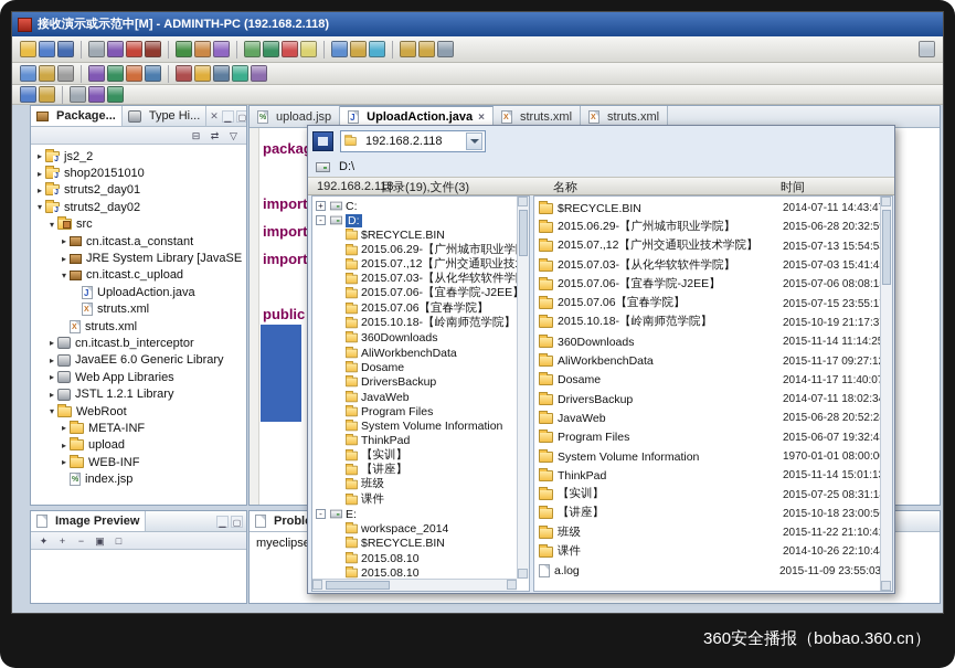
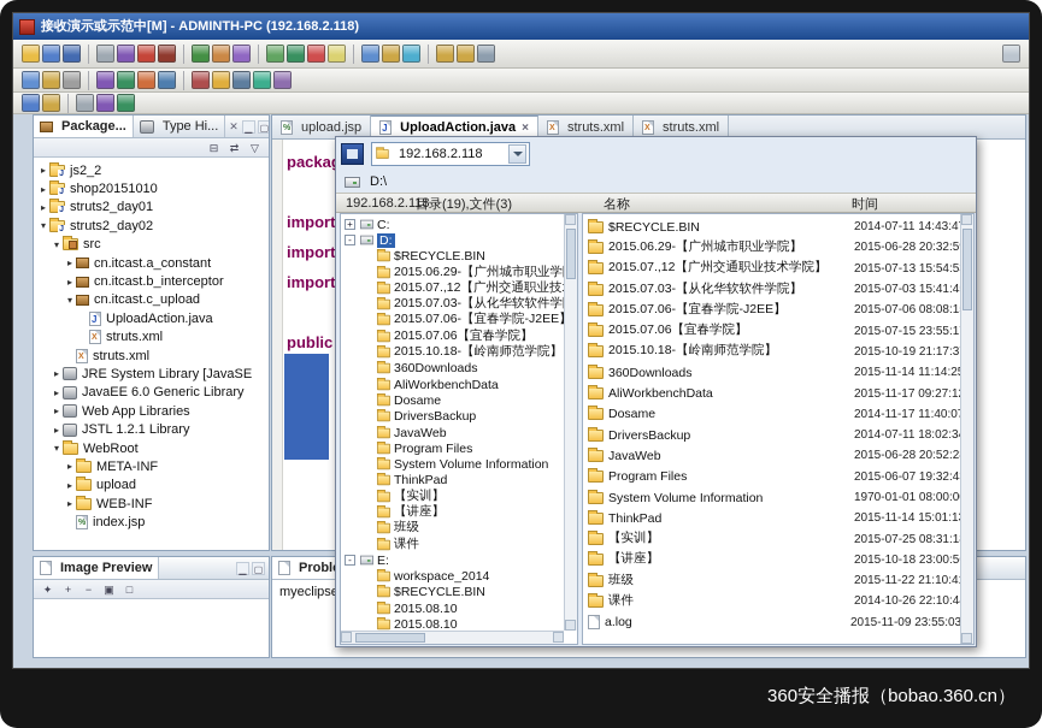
  接收演示或示范中[M] - ADMINTH-PC (192.168.2.118)
  Package...
  Type Hi...
  ✕
  ▁
  ▢
  ⊟
  ⇄
  ▽
  ▸
  js2_2
  ▸
  shop20151010
  ▸
  struts2_day01
  ▾
  struts2_day02
  ▾
  src
  ▸
  cn.itcast.a_constant
  ▸
- JRE System Library [JavaSE
+ cn.itcast.b_interceptor
  ▾
  cn.itcast.c_upload
  UploadAction.java
  struts.xml
  struts.xml
  ▸
- cn.itcast.b_interceptor
+ JRE System Library [JavaSE
  ▸
  JavaEE 6.0 Generic Library
  ▸
  Web App Libraries
  ▸
  JSTL 1.2.1 Library
  ▾
  WebRoot
  ▸
  META-INF
  ▸
  upload
  ▸
  WEB-INF
  index.jsp
  Image Preview
  ▁
  ▢
  ✦
  +
  −
  ▣
  □
  upload.jsp
  UploadAction.java
  ×
  struts.xml
  struts.xml
  packa
  import
  import
  import
  public
  Probl
  myeclips
  192.168.2.118
  D:\
  192.168.2.118
  目录(19),文件(3)
  名称
  时间
  +
  C:
  -
  D:
  $RECYCLE.BIN
  2015.06.29-【广州城市职业学
  2015.07.,12【广州交通职业技
  2015.07.03-【从化华软软件学
  2015.07.06-【宜春学院-J2EE
  2015.07.06【宜春学院】
  2015.10.18-【岭南师范学院】
  360Downloads
  AliWorkbenchData
  Dosame
  DriversBackup
  JavaWeb
  Program Files
  System Volume Information
  ThinkPad
  【实训】
  【讲座】
  班级
  课件
  -
  E:
  workspace_2014
  $RECYCLE.BIN
  2015.08.10
  2015.08.10
  $RECYCLE.BIN
  2014-07-11 14:43:4
  2015.06.29-【广州城市职业学院】
  2015-06-28 20:32:5
  2015.07.,12【广州交通职业技术学院】
  2015-07-13 15:54:5
  2015.07.03-【从化华软软件学院】
  2015-07-03 15:41:4
  2015.07.06-【宜春学院-J2EE】
  2015-07-06 08:08:1
  2015.07.06【宜春学院】
  2015-07-15 23:55:1
  2015.10.18-【岭南师范学院】
  2015-10-19 21:17:3
  360Downloads
  2015-11-14 11:14:2
  AliWorkbenchData
  2015-11-17 09:27:1
  Dosame
  2014-11-17 11:40:0
  DriversBackup
  2014-07-11 18:02:3
  JavaWeb
  2015-06-28 20:52:2
  Program Files
  2015-06-07 19:32:4
  System Volume Information
  1970-01-01 08:00:0
  ThinkPad
  2015-11-14 15:01:1
  【实训】
  2015-07-25 08:31:1
  【讲座】
  2015-10-18 23:00:5
  班级
  2015-11-22 21:10:4
  课件
  2014-10-26 22:10:4
  a.log
  2015-11-09 23:55:03
  360安全播报（bobao.360.cn）
